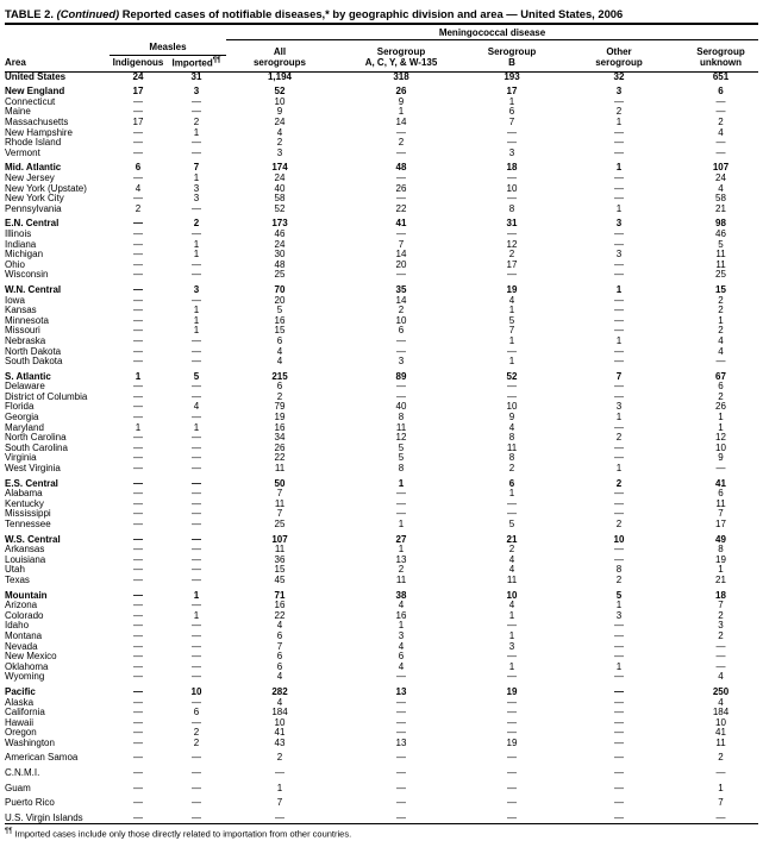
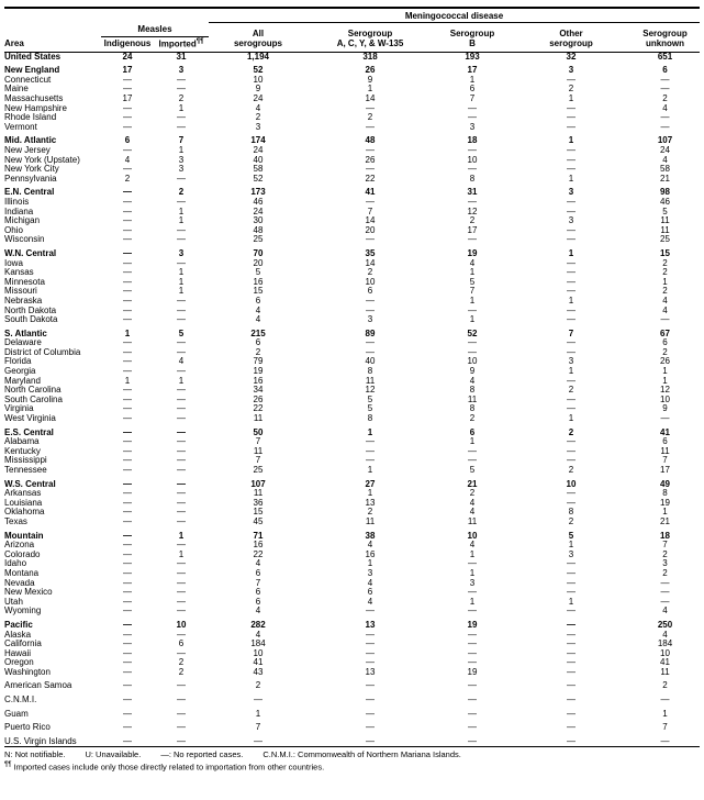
- TABLE 2. (Continued) Reported cases of notifiable diseases,* by geographic division and area — United States, 2006
  	Meningococcal disease
  Area	Measles	Allserogroups	SerogroupA, C, Y, & W-135	SerogroupB	Otherserogroup	Serogroupunknown
  Indigenous	Imported
  United States	24	31	1,194	318	193	32	651
  New England	17	3	52	26	17	3	6
  Connecticut	—	—	10	9	1	—	—
  Maine	—	—	9	1	6	2	—
  Massachusetts	17	2	24	14	7	1	2
  New Hampshire	—	1	4	—	—	—	4
  Rhode Island	—	—	2	2	—	—	—
  Vermont	—	—	3	—	3	—	—
  Mid. Atlantic	6	7	174	48	18	1	107
  New Jersey	—	1	24	—	—	—	24
  New York (Upstate)	4	3	40	26	10	—	4
  New York City	—	3	58	—	—	—	58
  Pennsylvania	2	—	52	22	8	1	21
  E.N. Central	—	2	173	41	31	3	98
  Illinois	—	—	46	—	—	—	46
  Indiana	—	1	24	7	12	—	5
  Michigan	—	1	30	14	2	3	11
  Ohio	—	—	48	20	17	—	11
  Wisconsin	—	—	25	—	—	—	25
  W.N. Central	—	3	70	35	19	1	15
  Iowa	—	—	20	14	4	—	2
  Kansas	—	1	5	2	1	—	2
  Minnesota	—	1	16	10	5	—	1
  Missouri	—	1	15	6	7	—	2
  Nebraska	—	—	6	—	1	1	4
  North Dakota	—	—	4	—	—	—	4
  South Dakota	—	—	4	3	1	—	—
  S. Atlantic	1	5	215	89	52	7	67
  Delaware	—	—	6	—	—	—	6
  District of Columbia	—	—	2	—	—	—	2
  Florida	—	4	79	40	10	3	26
  Georgia	—	—	19	8	9	1	1
  Maryland	1	1	16	11	4	—	1
  North Carolina	—	—	34	12	8	2	12
  South Carolina	—	—	26	5	11	—	10
  Virginia	—	—	22	5	8	—	9
  West Virginia	—	—	11	8	2	1	—
  E.S. Central	—	—	50	1	6	2	41
  Alabama	—	—	7	—	1	—	6
  Kentucky	—	—	11	—	—	—	11
  Mississippi	—	—	7	—	—	—	7
  Tennessee	—	—	25	1	5	2	17
  W.S. Central	—	—	107	27	21	10	49
  Arkansas	—	—	11	1	2	—	8
  Louisiana	—	—	36	13	4	—	19
- Utah	—	—	15	2	4	8	1
+ Oklahoma	—	—	15	2	4	8	1
  Texas	—	—	45	11	11	2	21
  Mountain	—	1	71	38	10	5	18
  Arizona	—	—	16	4	4	1	7
  Colorado	—	1	22	16	1	3	2
  Idaho	—	—	4	1	—	—	3
  Montana	—	—	6	3	1	—	2
  Nevada	—	—	7	4	3	—	—
  New Mexico	—	—	6	6	—	—	—
- Oklahoma	—	—	6	4	1	1	—
+ Utah	—	—	6	4	1	1	—
  Wyoming	—	—	4	—	—	—	4
  Pacific	—	10	282	13	19	—	250
  Alaska	—	—	4	—	—	—	4
  California	—	6	184	—	—	—	184
  Hawaii	—	—	10	—	—	—	10
  Oregon	—	2	41	—	—	—	41
  Washington	—	2	43	13	19	—	11
  American Samoa	—	—	2	—	—	—	2
  C.N.M.I.	—	—	—	—	—	—	—
  Guam	—	—	1	—	—	—	1
  Puerto Rico	—	—	7	—	—	—	7
  U.S. Virgin Islands	—	—	—	—	—	—	—
+ N: Not notifiable. U: Unavailable. —: No reported cases. C.N.M.I.: Commonwealth of Northern Mariana Islands.
  Imported cases include only those directly related to importation from other countries.
